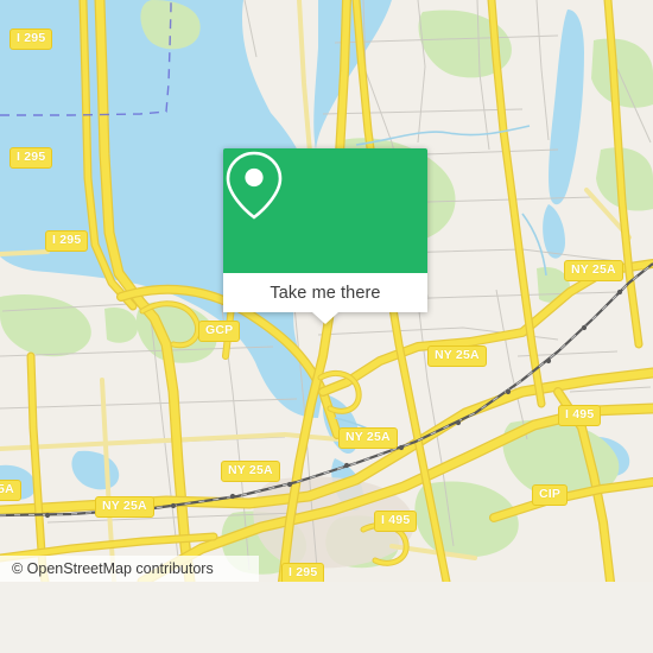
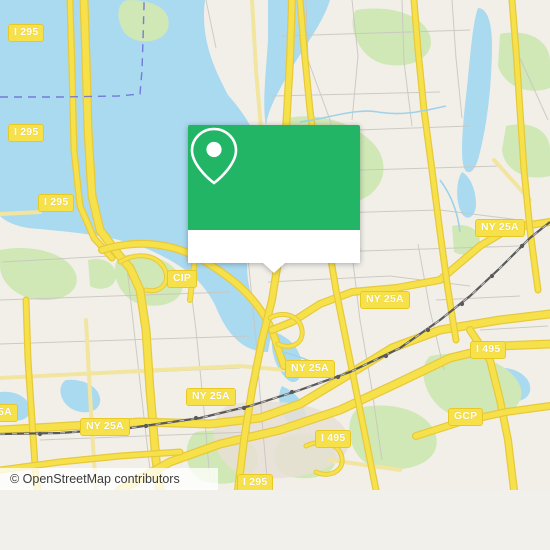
  I 295
  I 295
  I 295
- GCP
+ CIP
  NY 25A
  NY 25A
  NY 25A
  NY 25A
  NY 25A
  I 495
  I 495
- CIP
+ GCP
  I 295
- Take me there
  © OpenStreetMap contributors
